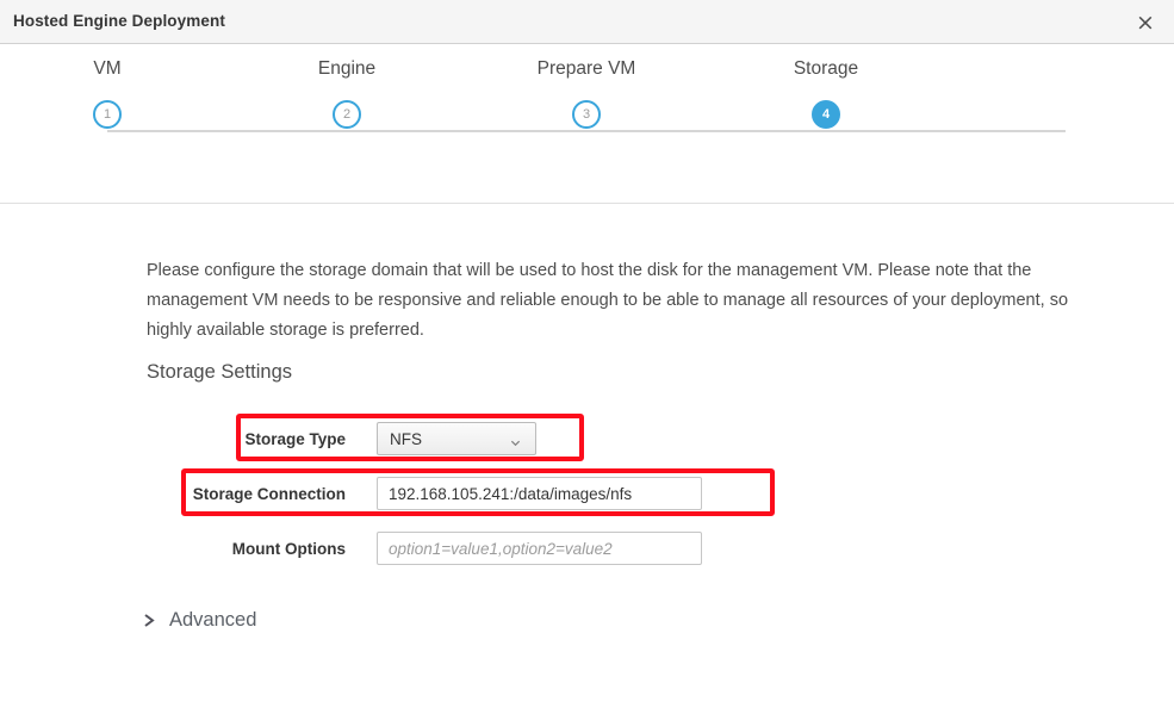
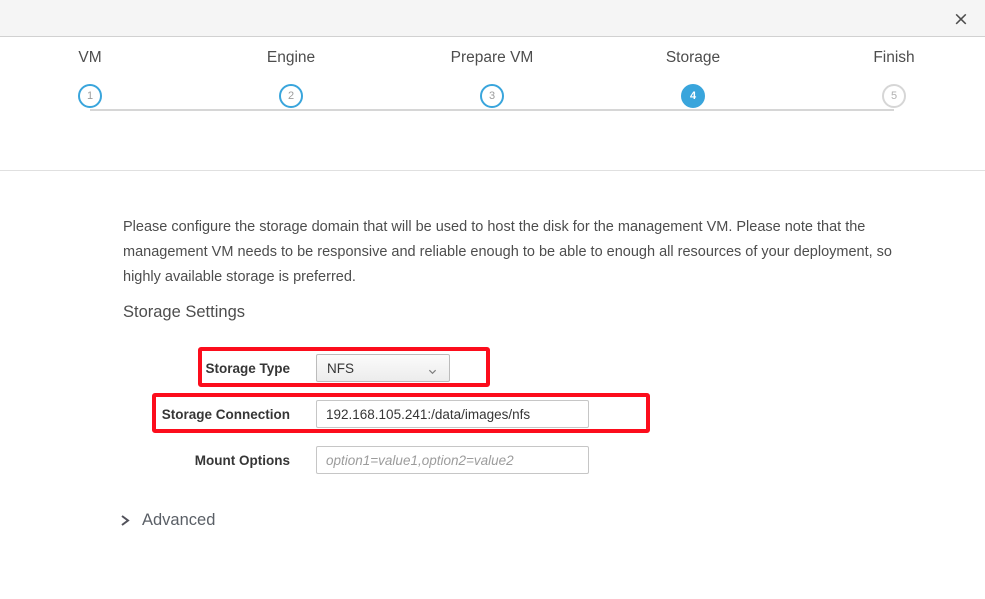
- Hosted Engine Deployment
  ×
  VM
  1
  Engine
  2
  Prepare VM
  3
  Storage
  4
+ Finish
+ 5
- Please configure the storage domain that will be used to host the disk for the management VM. Please note that the management VM needs to be responsive and reliable enough to be able to manage all resources of your deployment, so highly available storage is preferred.
+ Please configure the storage domain that will be used to host the disk for the management VM. Please note that the management VM needs to be responsive and reliable enough to be able to enough all resources of your deployment, so highly available storage is preferred.
  Storage Settings
  Storage Type
  NFS
  Storage Connection
  192.168.105.241:/data/images/nfs
  Mount Options
  option1=value1,option2=value2
  Advanced
